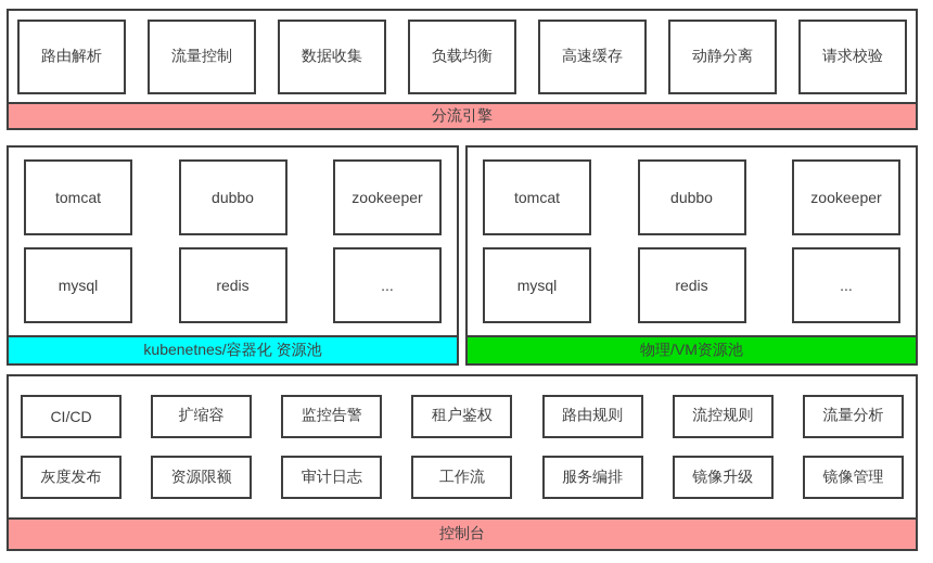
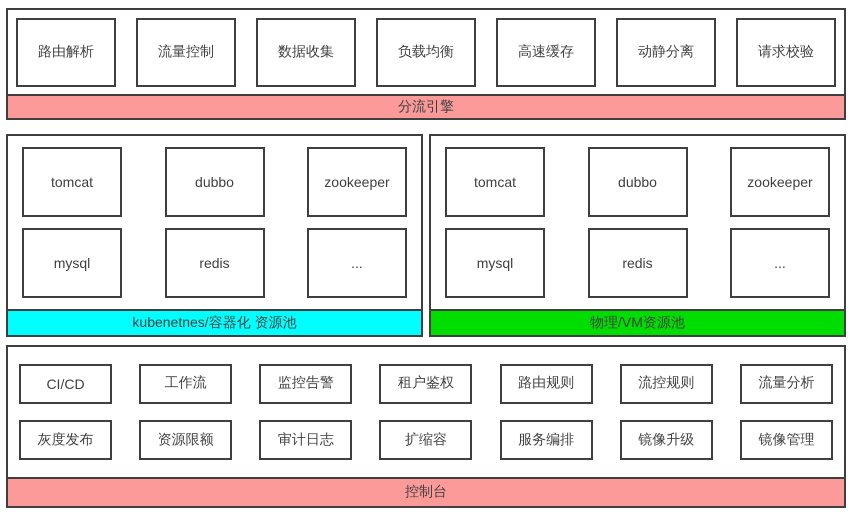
  路由解析
  流量控制
  数据收集
  负载均衡
  高速缓存
  动静分离
  请求校验
  分流引擎
  tomcat
  dubbo
  zookeeper
  mysql
  redis
  ...
  kubenetnes/容器化 资源池
  tomcat
  dubbo
  zookeeper
  mysql
  redis
  ...
  物理/VM资源池
  CI/CD
- 扩缩容
+ 工作流
  监控告警
  租户鉴权
  路由规则
  流控规则
  流量分析
  灰度发布
  资源限额
  审计日志
- 工作流
+ 扩缩容
  服务编排
  镜像升级
  镜像管理
  控制台
